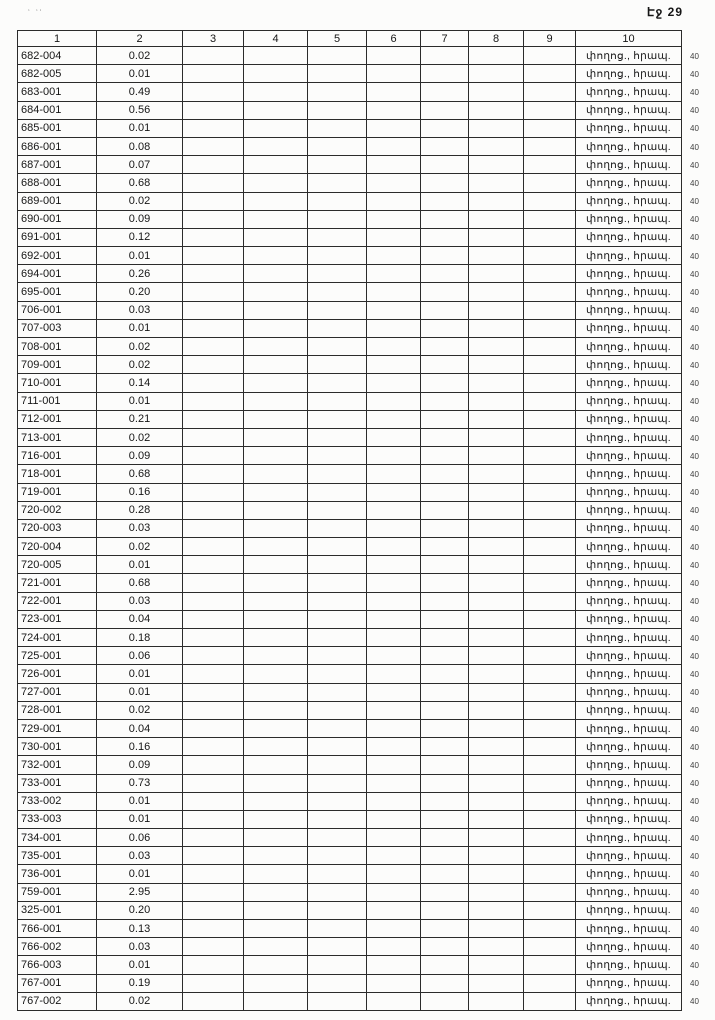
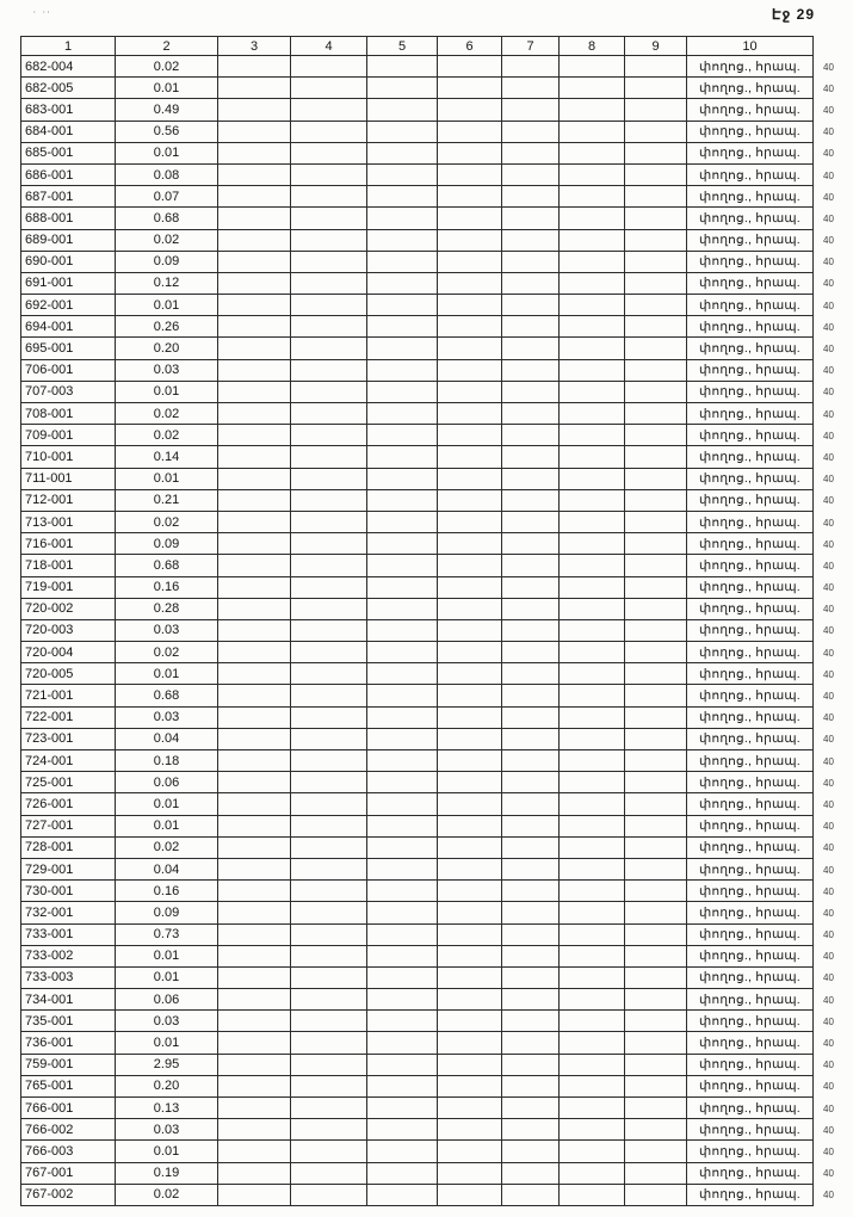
  ‘ ‘‘
  Էջ 29
  1
  2
  3
  4
  5
  6
  7
  8
  9
  10
  682-004
  0.02
  փողոց., հրապ.
  40
  682-005
  0.01
  փողոց., հրապ.
  40
  683-001
  0.49
  փողոց., հրապ.
  40
  684-001
  0.56
  փողոց., հրապ.
  40
  685-001
  0.01
  փողոց., հրապ.
  40
  686-001
  0.08
  փողոց., հրապ.
  40
  687-001
  0.07
  փողոց., հրապ.
  40
  688-001
  0.68
  փողոց., հրապ.
  40
  689-001
  0.02
  փողոց., հրապ.
  40
  690-001
  0.09
  փողոց., հրապ.
  40
  691-001
  0.12
  փողոց., հրապ.
  40
  692-001
  0.01
  փողոց., հրապ.
  40
  694-001
  0.26
  փողոց., հրապ.
  40
  695-001
  0.20
  փողոց., հրապ.
  40
  706-001
  0.03
  փողոց., հրապ.
  40
  707-003
  0.01
  փողոց., հրապ.
  40
  708-001
  0.02
  փողոց., հրապ.
  40
  709-001
  0.02
  փողոց., հրապ.
  40
  710-001
  0.14
  փողոց., հրապ.
  40
  711-001
  0.01
  փողոց., հրապ.
  40
  712-001
  0.21
  փողոց., հրապ.
  40
  713-001
  0.02
  փողոց., հրապ.
  40
  716-001
  0.09
  փողոց., հրապ.
  40
  718-001
  0.68
  փողոց., հրապ.
  40
  719-001
  0.16
  փողոց., հրապ.
  40
  720-002
  0.28
  փողոց., հրապ.
  40
  720-003
  0.03
  փողոց., հրապ.
  40
  720-004
  0.02
  փողոց., հրապ.
  40
  720-005
  0.01
  փողոց., հրապ.
  40
  721-001
  0.68
  փողոց., հրապ.
  40
  722-001
  0.03
  փողոց., հրապ.
  40
  723-001
  0.04
  փողոց., հրապ.
  40
  724-001
  0.18
  փողոց., հրապ.
  40
  725-001
  0.06
  փողոց., հրապ.
  40
  726-001
  0.01
  փողոց., հրապ.
  40
  727-001
  0.01
  փողոց., հրապ.
  40
  728-001
  0.02
  փողոց., հրապ.
  40
  729-001
  0.04
  փողոց., հրապ.
  40
  730-001
  0.16
  փողոց., հրապ.
  40
  732-001
  0.09
  փողոց., հրապ.
  40
  733-001
  0.73
  փողոց., հրապ.
  40
  733-002
  0.01
  փողոց., հրապ.
  40
  733-003
  0.01
  փողոց., հրապ.
  40
  734-001
  0.06
  փողոց., հրապ.
  40
  735-001
  0.03
  փողոց., հրապ.
  40
  736-001
  0.01
  փողոց., հրապ.
  40
  759-001
  2.95
  փողոց., հրապ.
  40
- 325-001
+ 765-001
  0.20
  փողոց., հրապ.
  40
  766-001
  0.13
  փողոց., հրապ.
  40
  766-002
  0.03
  փողոց., հրապ.
  40
  766-003
  0.01
  փողոց., հրապ.
  40
  767-001
  0.19
  փողոց., հրապ.
  40
  767-002
  0.02
  փողոց., հրապ.
  40
